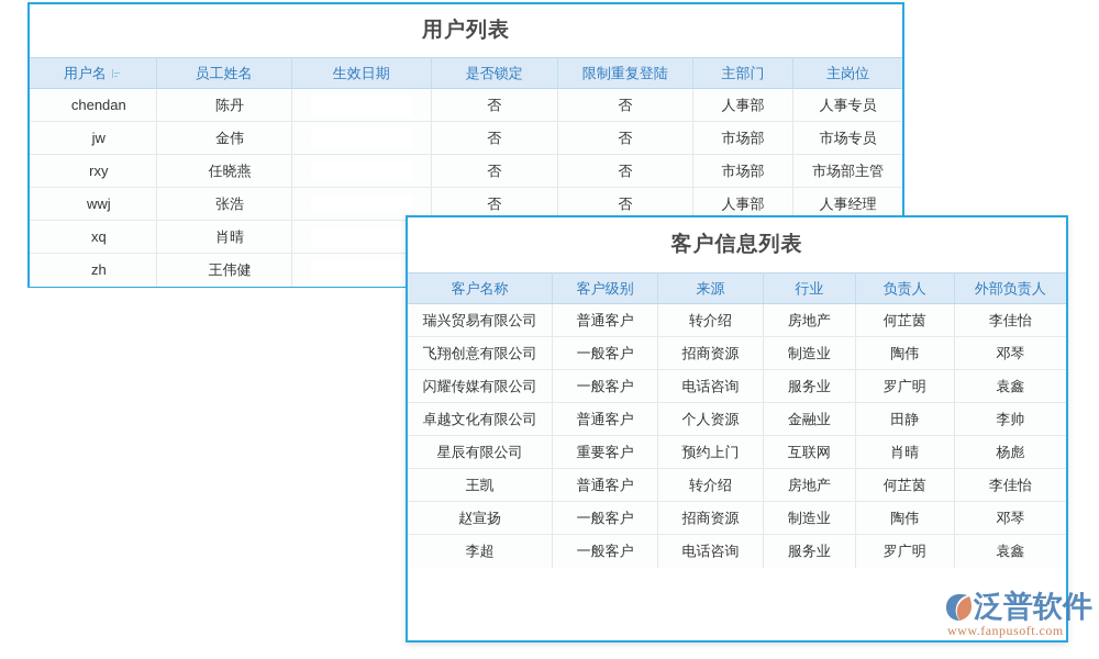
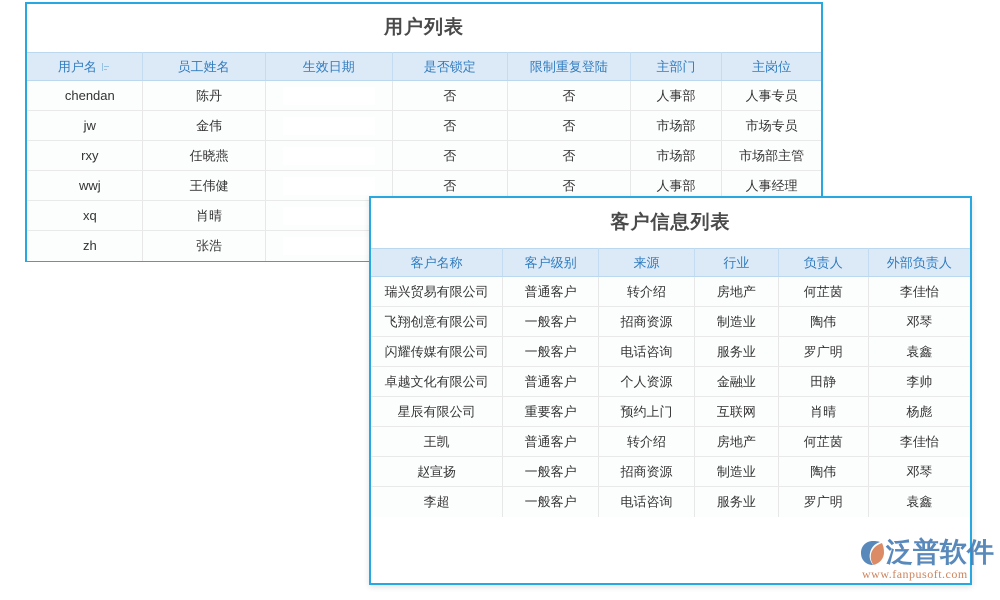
  用户列表
  用户名	员工姓名	生效日期	是否锁定	限制重复登陆	主部门	主岗位
  chendan	陈丹		否	否	人事部	人事专员
  jw	金伟		否	否	市场部	市场专员
  rxy	任晓燕		否	否	市场部	市场部主管
- wwj	张浩		否	否	人事部	人事经理
+ wwj	王伟健		否	否	人事部	人事经理
  xq	肖晴
- zh	王伟健
+ zh	张浩
  客户信息列表
  客户名称	客户级别	来源	行业	负责人	外部负责人
  瑞兴贸易有限公司	普通客户	转介绍	房地产	何芷茵	李佳怡
  飞翔创意有限公司	一般客户	招商资源	制造业	陶伟	邓琴
  闪耀传媒有限公司	一般客户	电话咨询	服务业	罗广明	袁鑫
  卓越文化有限公司	普通客户	个人资源	金融业	田静	李帅
  星辰有限公司	重要客户	预约上门	互联网	肖晴	杨彪
  王凯	普通客户	转介绍	房地产	何芷茵	李佳怡
  赵宣扬	一般客户	招商资源	制造业	陶伟	邓琴
  李超	一般客户	电话咨询	服务业	罗广明	袁鑫
  泛普软件
  www.fanpusoft.com
